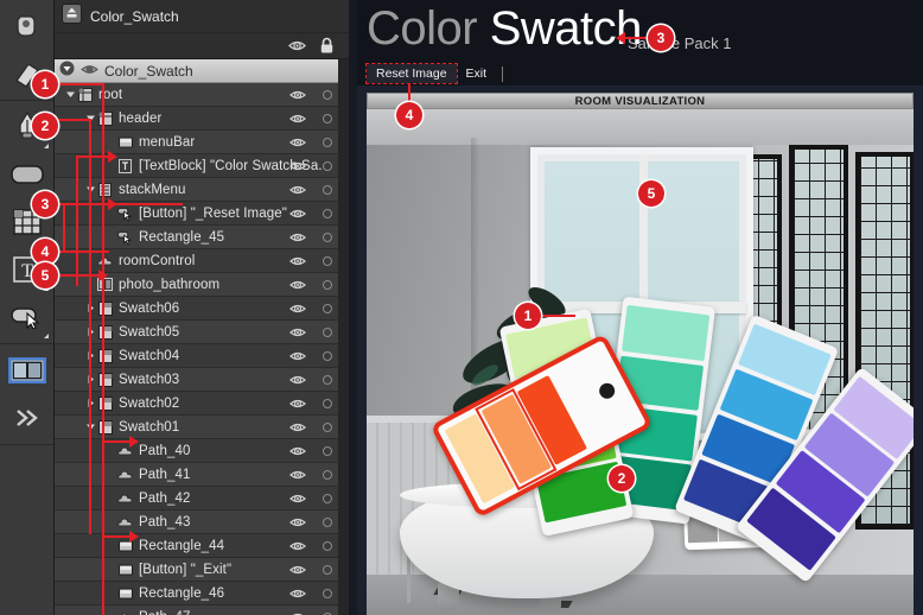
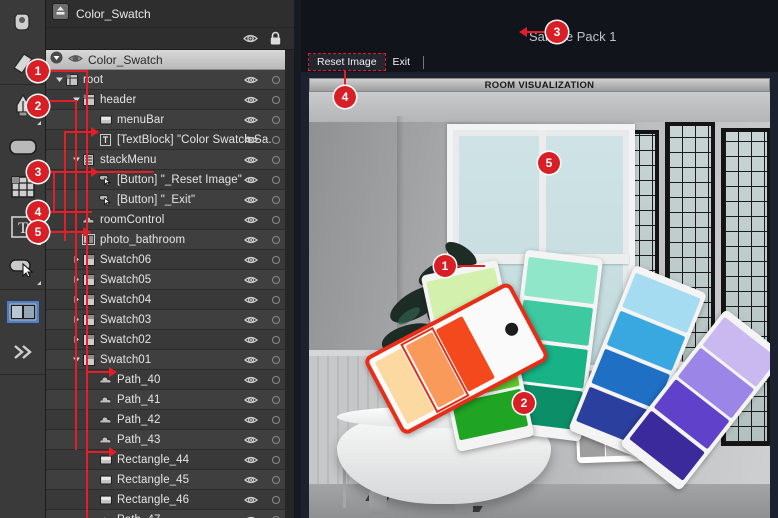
  T
  Color_Swatch
  Color_Swatch
  root
  header
  menuBar
  [TextBlock] "Color Swatch Sa.
  stackMenu
  [Button] "_Reset Image"
- Rectangle_45
+ [Button] "_Exit"
  roomControl
  photo_bathroom
  Swatch06
  Swatch05
  Swatch04
  Swatch03
  Swatch02
  Swatch01
  Path_40
  Path_41
  Path_42
  Path_43
  Rectangle_44
- [Button] "_Exit"
+ Rectangle_45
  Rectangle_46
- Color Swatch
  Sae Pack 1
  Reset Image
  Exit
  ROOM VISUALIZATION
  1
  2
  5
  1
  2
  3
  4
  5
  3
  4
